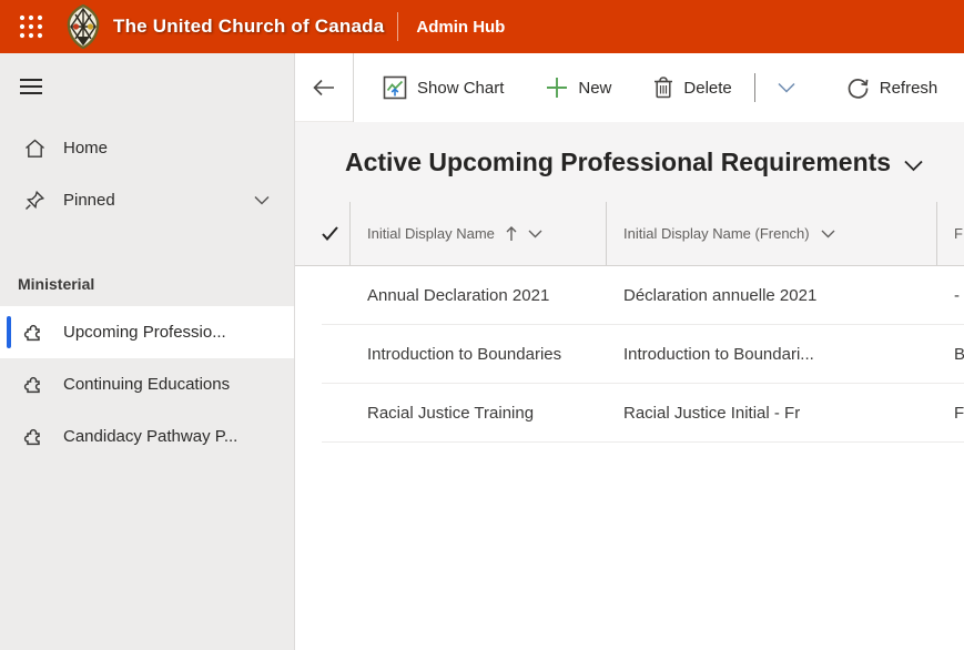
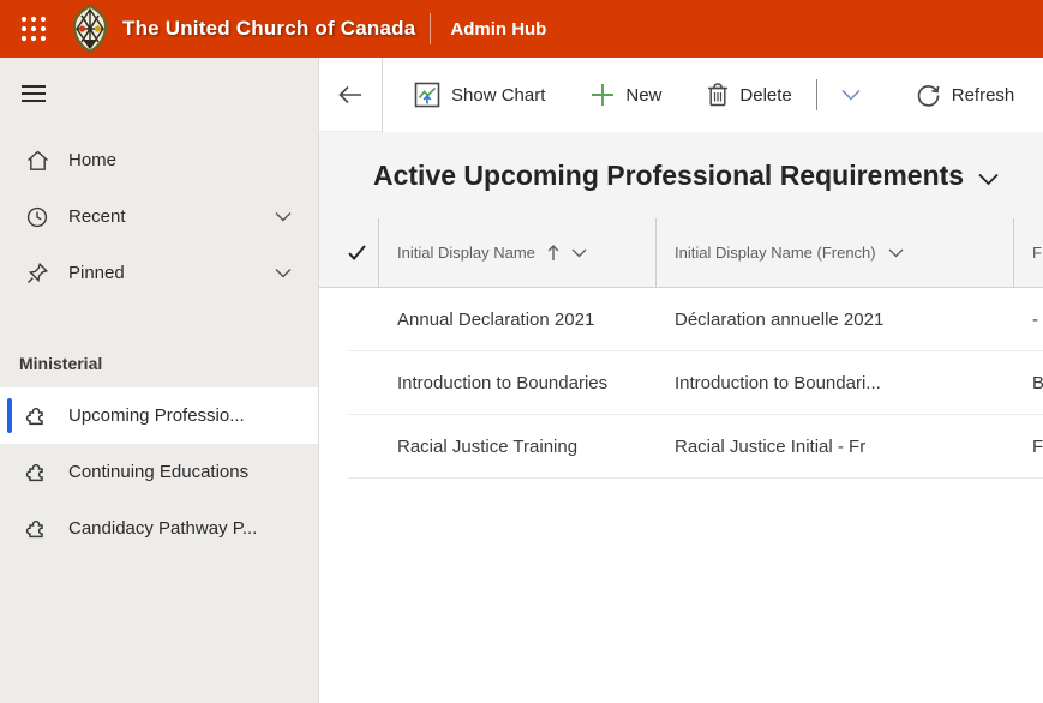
  The United Church of Canada
  Admin Hub
  Home
+ Recent
  Pinned
  Ministerial
  Upcoming Professio...
  Continuing Educations
  Candidacy Pathway P...
  Show Chart
  New
  Delete
  Refresh
  Active Upcoming Professional Requirements
  Initial Display Name
  Initial Display Name (French)
  F
  Annual Declaration 2021
  Déclaration annuelle 2021
  -
  Introduction to Boundaries
  Introduction to Boundari...
  B
  Racial Justice Training
  Racial Justice Initial - Fr
  F
